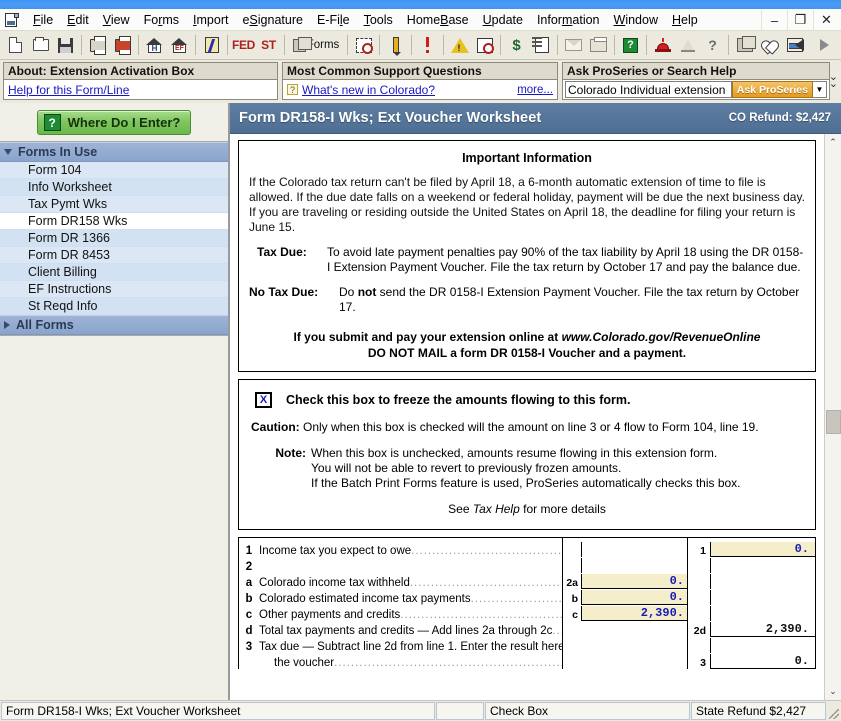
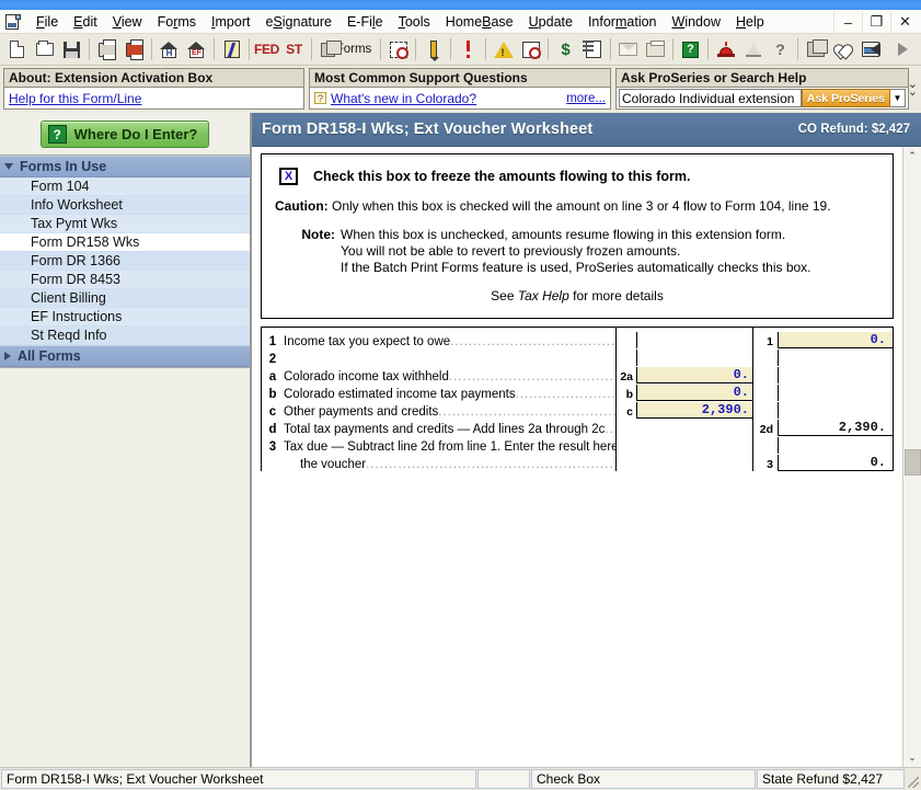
  File
  Edit
  View
  Forms
  Import
  eSignature
  E-File
  Tools
  HomeBase
  Update
  Information
  Window
  Help
  –
  ❐
  ✕
  H
  FED
  ST
  orms
  $
  ?
  ?
  About: Extension Activation Box
  Help for this Form/Line
  Most Common Support Questions
  ?
  What's new in Colorado?
  more...
  Ask ProSeries or Search Help
  Colorado Individual extension
  Ask ProSeries
  ▼
  ⌄
  ⌄
  ?
  Where Do I Enter?
  Forms In Use
  Form 104
  Info Worksheet
  Tax Pymt Wks
  Form DR158 Wks
  Form DR 1366
  Form DR 8453
  Client Billing
  EF Instructions
  St Reqd Info
  All Forms
  Form DR158-I Wks; Ext Voucher Worksheet
  CO Refund: $2,427
- Important Information
- If the Colorado tax return can't be filed by April 18, a 6-month automatic extension of time to file is allowed. If the due date falls on a weekend or federal holiday, payment will be due the next business day. If you are traveling or residing outside the United States on April 18, the deadline for filing your return is June 15.
- Tax Due:
- To avoid late payment penalties pay 90% of the tax liability by April 18 using the DR 0158-I Extension Payment Voucher. File the tax return by October 17 and pay the balance due.
- No Tax Due:
- Do not send the DR 0158-I Extension Payment Voucher. File the tax return by October 17.
- If you submit and pay your extension online at www.Colorado.gov/RevenueOnline
- DO NOT MAIL a form DR 0158-I Voucher and a payment.
  X
  Check this box to freeze the amounts flowing to this form.
  Caution: Only when this box is checked will the amount on line 3 or 4 flow to Form 104, line 19.
  Note:
  When this box is unchecked, amounts resume flowing in this extension form.
  You will not be able to revert to previously frozen amounts.
  If the Batch Print Forms feature is used, ProSeries automatically checks this box.
  See Tax Help for more details
  1
  2
  a
  Colorado income tax withheld....................................
  b
  Colorado estimated income tax payments......................
  c
  Other payments and credits.......................................
  d
  3
  Tax due — Subtract line 2d from line 1. Enter the result here
  2a
  0.
  b
  0.
  c
  2,390.
  1
  0.
  2d
  2,390.
  3
  0.
  ⌃
  ⌄
  Form DR158-I Wks; Ext Voucher Worksheet
  Check Box
  State Refund $2,427
